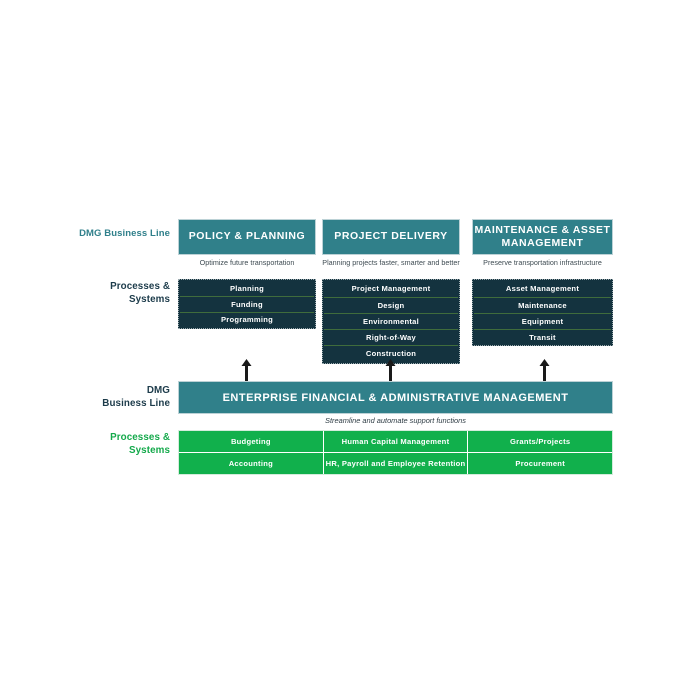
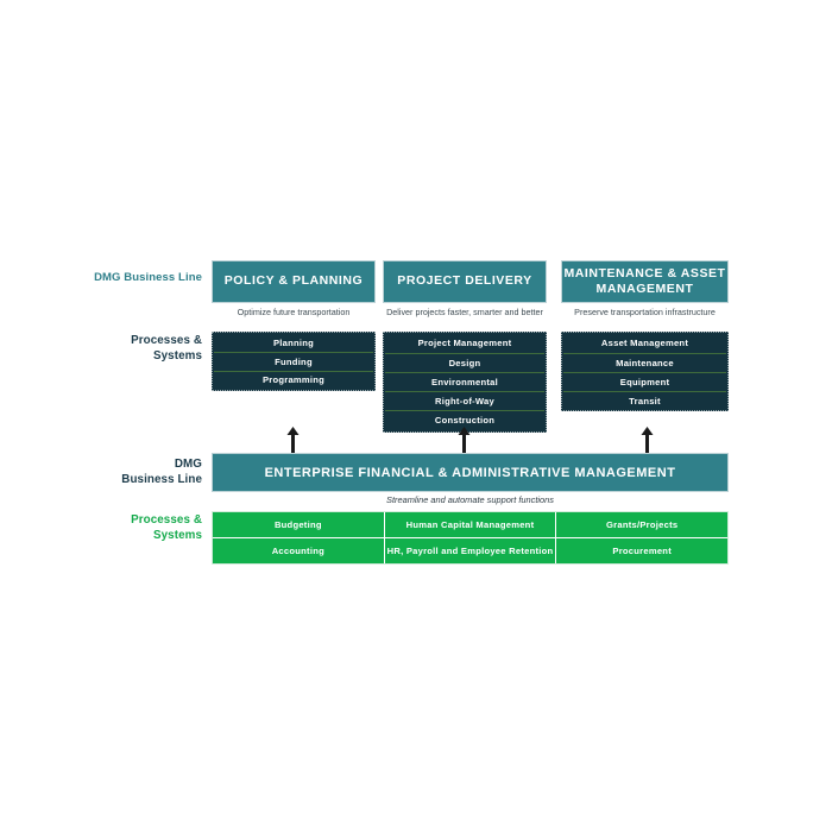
  DMG Business Line
  Processes &
  Systems
  POLICY & PLANNING
  Optimize future transportation
  Planning
  Funding
  Programming
  PROJECT DELIVERY
- Planning projects faster, smarter and better
+ Deliver projects faster, smarter and better
  Project Management
  Design
  Environmental
  Right-of-Way
  Construction
  MAINTENANCE & ASSET MANAGEMENT
  Preserve transportation infrastructure
  Asset Management
  Maintenance
  Equipment
  Transit
  DMG
  Business Line
  Processes &
  Systems
  ENTERPRISE FINANCIAL & ADMINISTRATIVE MANAGEMENT
  Streamline and automate support functions
  Budgeting
  Accounting
  Human Capital Management
  HR, Payroll and Employee Retention
  Grants/Projects
  Procurement
